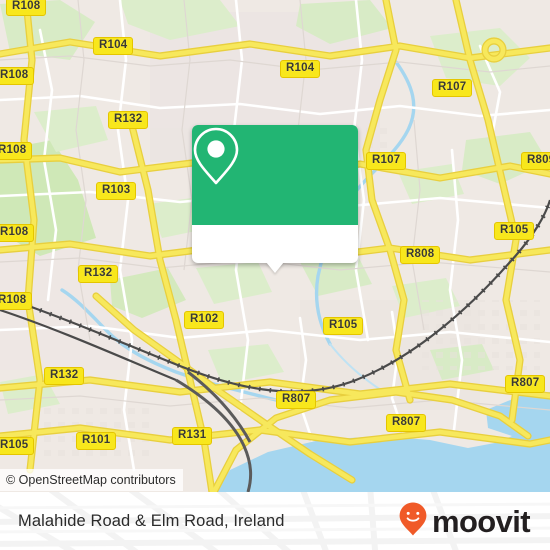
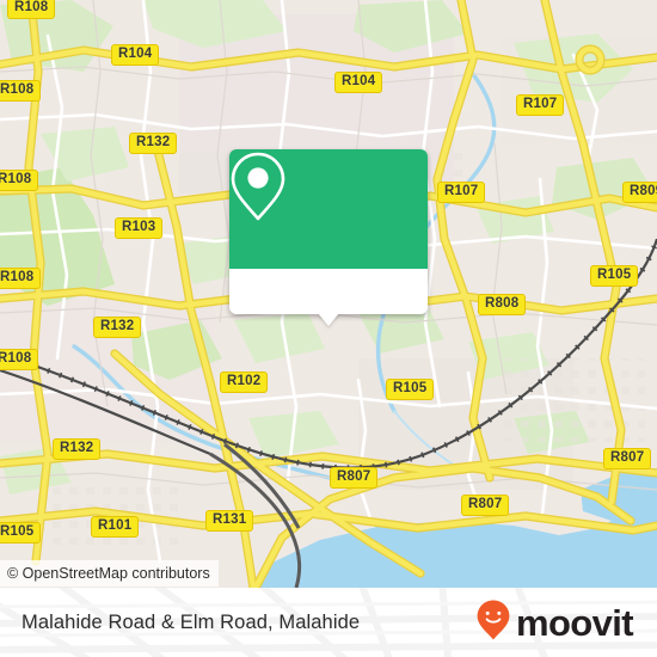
  R108
  R104
  R108
  R104
  R107
  R132
  R108
  R107
  R80
  R103
  R105
  R108
  R808
  R132
  R108
  R102
  R105
  R132
  R807
  R807
  R807
  R101
  R131
  R105
  © OpenStreetMap contributors
- Malahide Road & Elm Road, Ireland
+ Malahide Road & Elm Road, Malahide
  moovit
